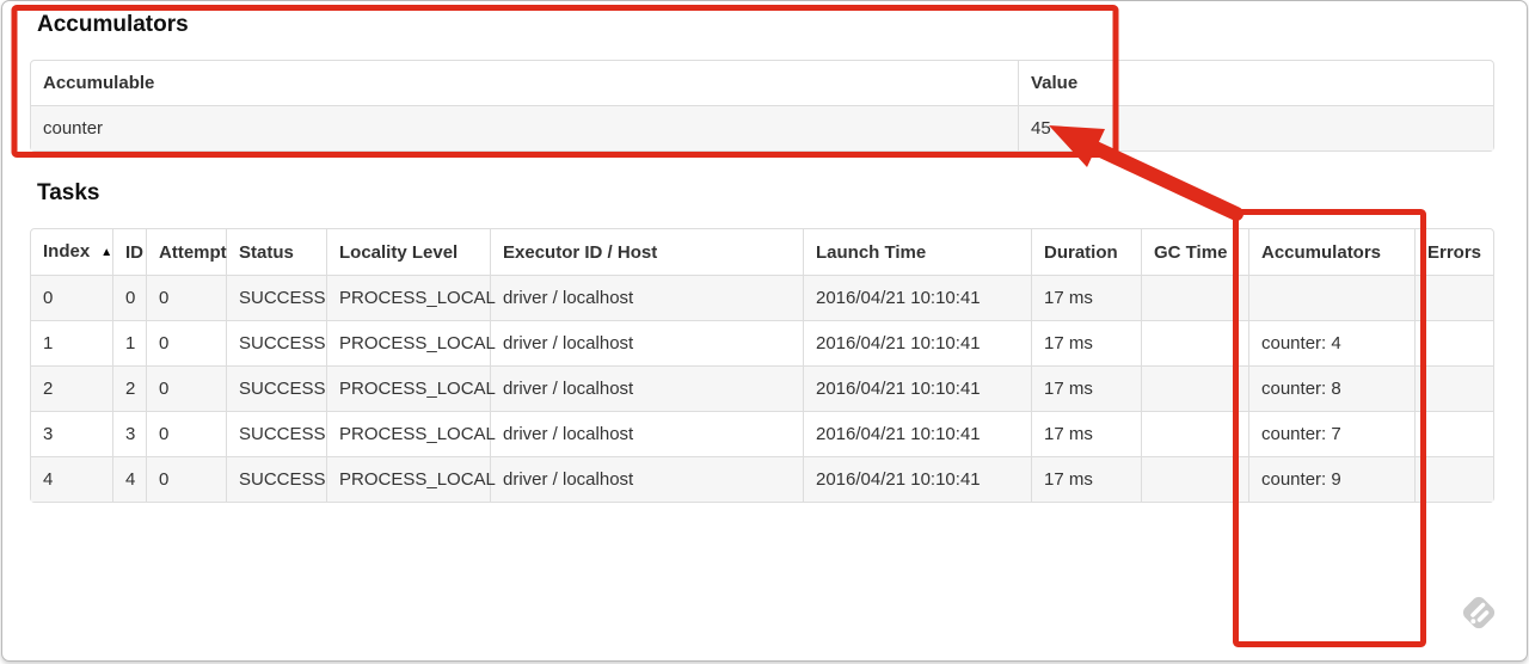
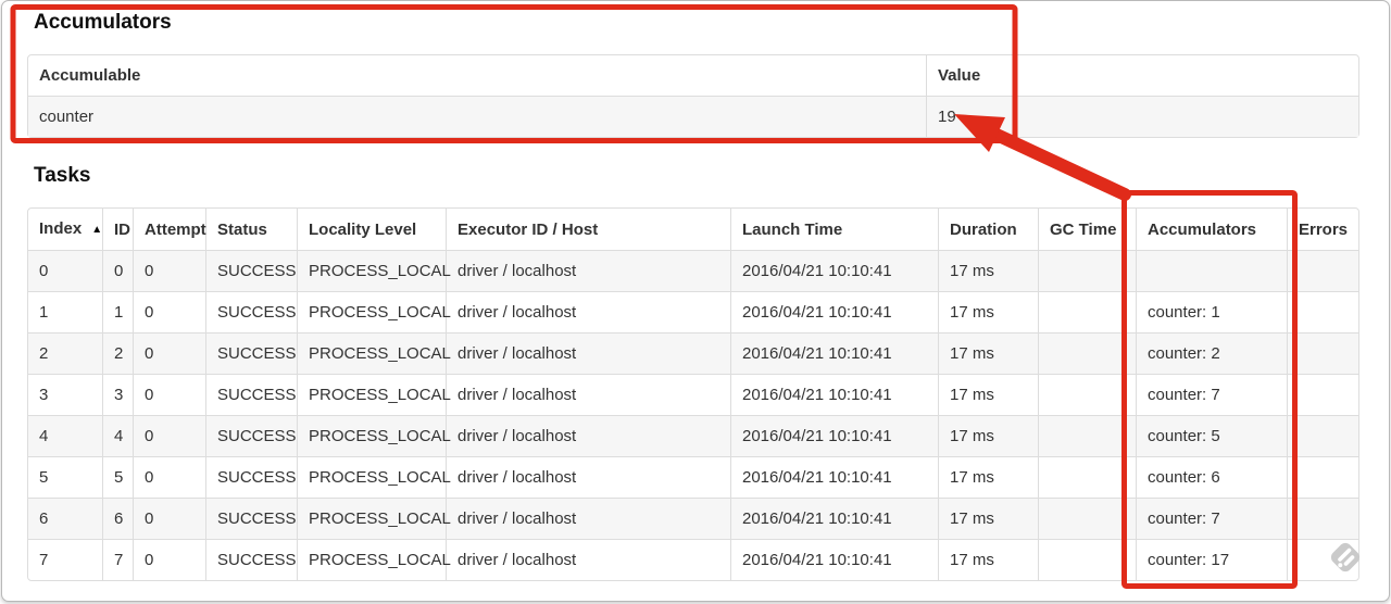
  Accumulators
  Accumulable	Value
- counter	45
+ counter	19
  Tasks
  Index ▲	ID	Attempt	Status	Locality Level	Executor ID / Host	Launch Time	Duration	GC Time	Accumulators	Errors
  0	0	0	SUCCESS	PROCESS_LOCAL	driver / localhost	2016/04/21 10:10:41	17 ms
- 1	1	0	SUCCESS	PROCESS_LOCAL	driver / localhost	2016/04/21 10:10:41	17 ms		counter: 4
+ 1	1	0	SUCCESS	PROCESS_LOCAL	driver / localhost	2016/04/21 10:10:41	17 ms		counter: 1
- 2	2	0	SUCCESS	PROCESS_LOCAL	driver / localhost	2016/04/21 10:10:41	17 ms		counter: 8
+ 2	2	0	SUCCESS	PROCESS_LOCAL	driver / localhost	2016/04/21 10:10:41	17 ms		counter: 2
  3	3	0	SUCCESS	PROCESS_LOCAL	driver / localhost	2016/04/21 10:10:41	17 ms		counter: 7
- 4	4	0	SUCCESS	PROCESS_LOCAL	driver / localhost	2016/04/21 10:10:41	17 ms		counter: 9
+ 4	4	0	SUCCESS	PROCESS_LOCAL	driver / localhost	2016/04/21 10:10:41	17 ms		counter: 5
+ 5	5	0	SUCCESS	PROCESS_LOCAL	driver / localhost	2016/04/21 10:10:41	17 ms		counter: 6
+ 6	6	0	SUCCESS	PROCESS_LOCAL	driver / localhost	2016/04/21 10:10:41	17 ms		counter: 7
+ 7	7	0	SUCCESS	PROCESS_LOCAL	driver / localhost	2016/04/21 10:10:41	17 ms		counter: 17
